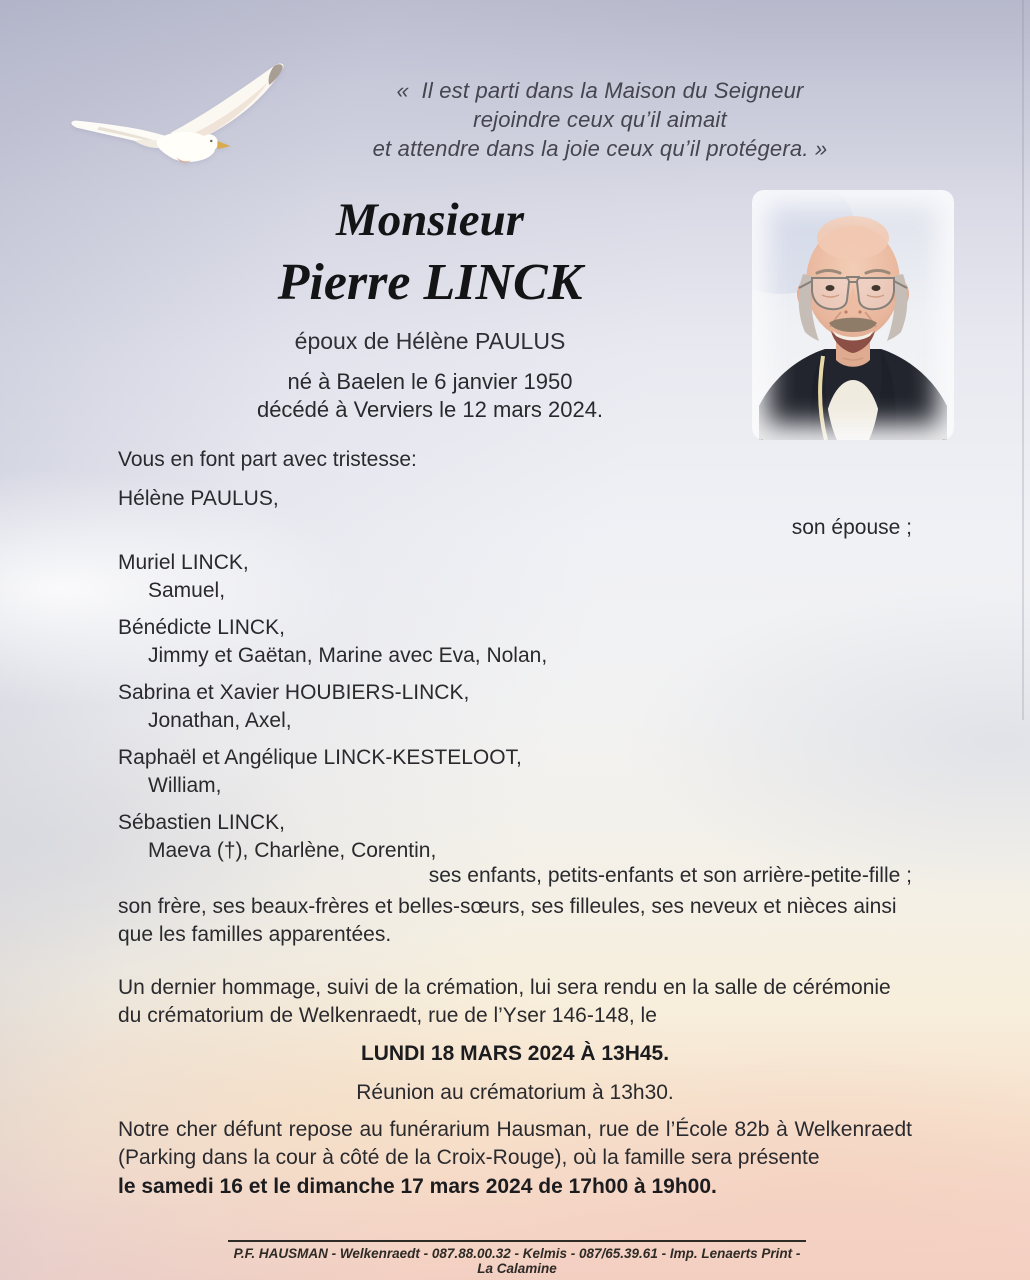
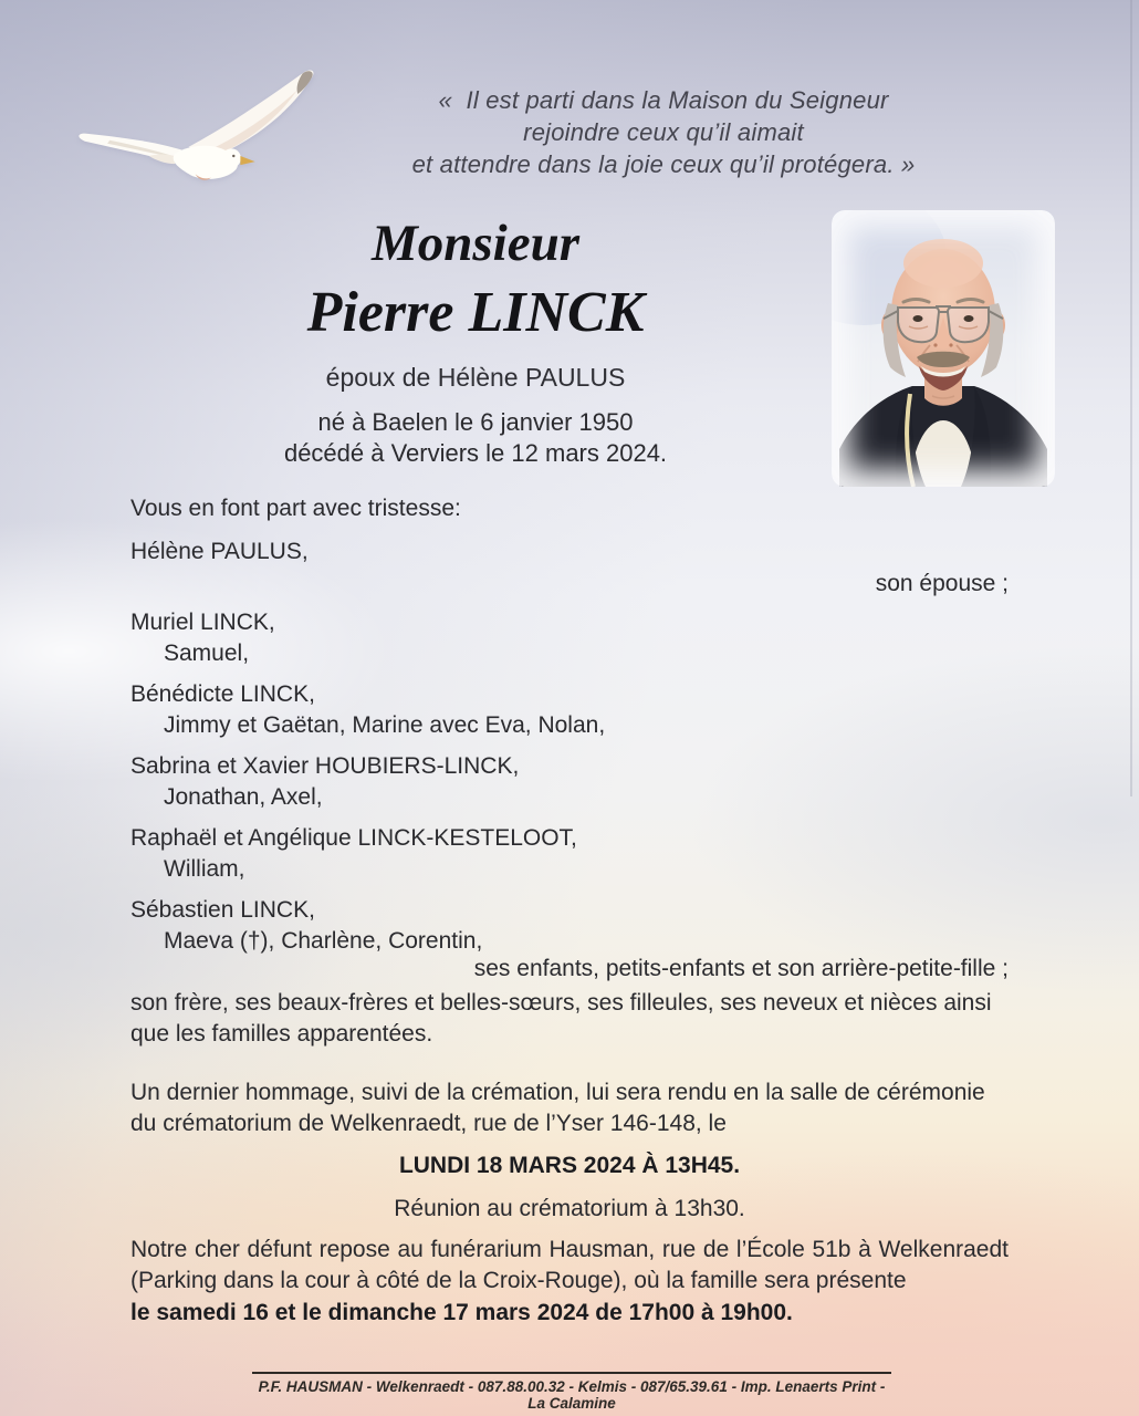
  « Il est parti dans la Maison du Seigneur
  rejoindre ceux qu’il aimait
  et attendre dans la joie ceux qu’il protégera. »
  Monsieur
  Pierre LINCK
  époux de Hélène PAULUS
  né à Baelen le 6 janvier 1950
  décédé à Verviers le 12 mars 2024.
  Vous en font part avec tristesse:
  Hélène PAULUS,
  son épouse ;
  Muriel LINCK,
  Samuel,
  Bénédicte LINCK,
  Jimmy et Gaëtan, Marine avec Eva, Nolan,
  Sabrina et Xavier HOUBIERS-LINCK,
  Jonathan, Axel,
  Raphaël et Angélique LINCK-KESTELOOT,
  William,
  Sébastien LINCK,
  Maeva (†), Charlène, Corentin,
  ses enfants, petits-enfants et son arrière-petite-fille ;
  son frère, ses beaux-frères et belles-sœurs, ses filleules, ses neveux et nièces ainsi que les familles apparentées.
  Un dernier hommage, suivi de la crémation, lui sera rendu en la salle de cérémonie du crématorium de Welkenraedt, rue de l’Yser 146-148, le
  LUNDI 18 MARS 2024 À 13H45.
  Réunion au crématorium à 13h30.
- Notre cher défunt repose au funérarium Hausman, rue de l’École 82b à Welkenraedt (Parking dans la cour à côté de la Croix-Rouge), où la famille sera présente
+ Notre cher défunt repose au funérarium Hausman, rue de l’École 51b à Welkenraedt (Parking dans la cour à côté de la Croix-Rouge), où la famille sera présente
  le samedi 16 et le dimanche 17 mars 2024 de 17h00 à 19h00.
  P.F. HAUSMAN - Welkenraedt - 087.88.00.32 - Kelmis - 087/65.39.61 - Imp. Lenaerts Print - La Calamine
